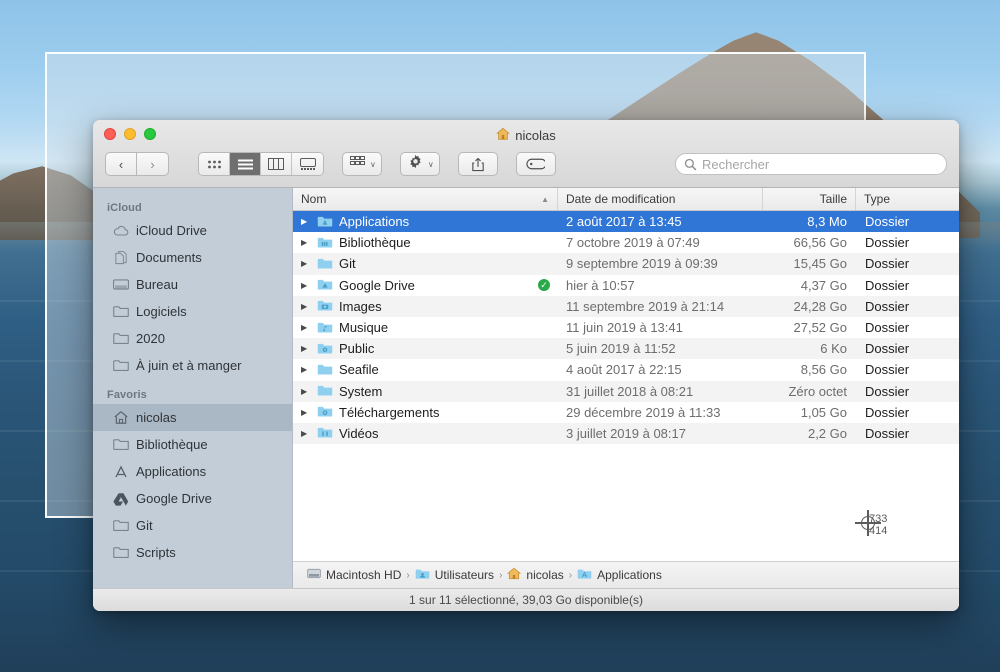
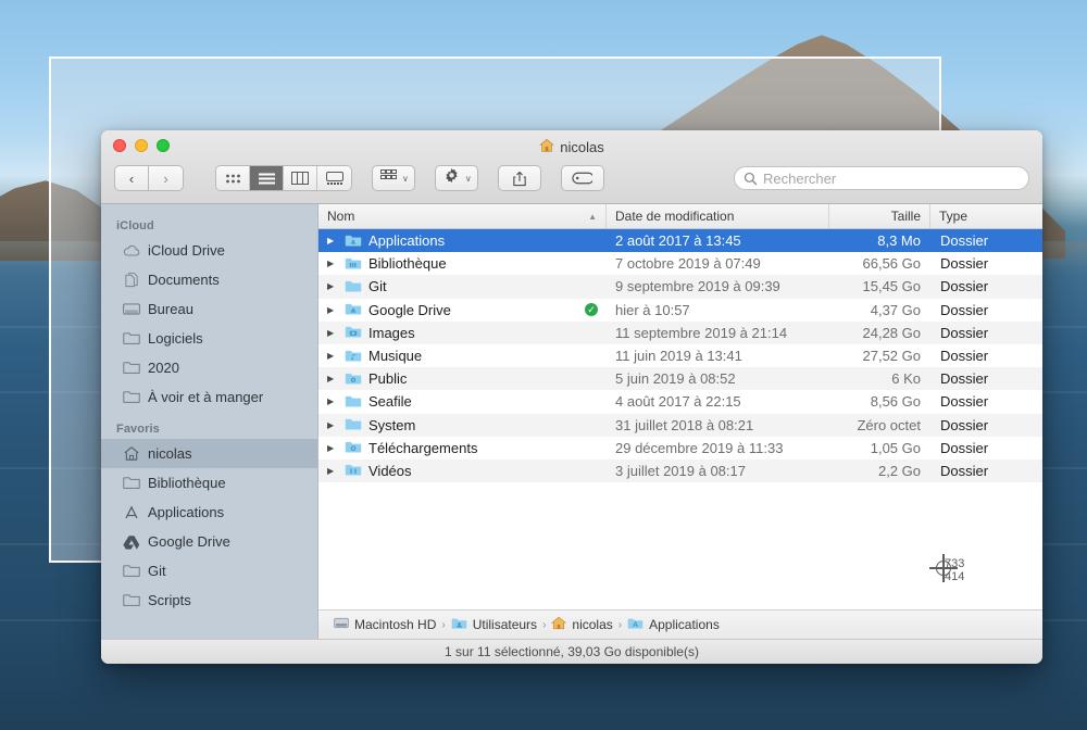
  nicolas
  ‹
  ›
  ∨
  ∨
  Rechercher
  iCloud
  iCloud Drive
  Documents
  Bureau
  Logiciels
  2020
- À juin et à manger
+ À voir et à manger
  Favoris
  nicolas
  Bibliothèque
  Applications
  Google Drive
  Git
  Scripts
  Nom
  ▲
  Date de modification
  Taille
  Type
  ▶
  Applications
  2 août 2017 à 13:45
  8,3 Mo
  Dossier
  ▶
  Bibliothèque
  7 octobre 2019 à 07:49
  66,56 Go
  Dossier
  ▶
  Git
  9 septembre 2019 à 09:39
  15,45 Go
  Dossier
  ▶
  Google Drive
  ✓
  hier à 10:57
  4,37 Go
  Dossier
  ▶
  Images
  11 septembre 2019 à 21:14
  24,28 Go
  Dossier
  ▶
  Musique
  11 juin 2019 à 13:41
  27,52 Go
  Dossier
  ▶
  Public
- 5 juin 2019 à 11:52
+ 5 juin 2019 à 08:52
  6 Ko
  Dossier
  ▶
  Seafile
  4 août 2017 à 22:15
  8,56 Go
  Dossier
  ▶
  System
  31 juillet 2018 à 08:21
  Zéro octet
  Dossier
  ▶
  Téléchargements
  29 décembre 2019 à 11:33
  1,05 Go
  Dossier
  ▶
  Vidéos
  3 juillet 2019 à 08:17
  2,2 Go
  Dossier
  Macintosh HD
  ›
  Utilisateurs
  ›
  nicolas
  ›
  Applications
  1 sur 11 sélectionné, 39,03 Go disponible(s)
  733
  414
